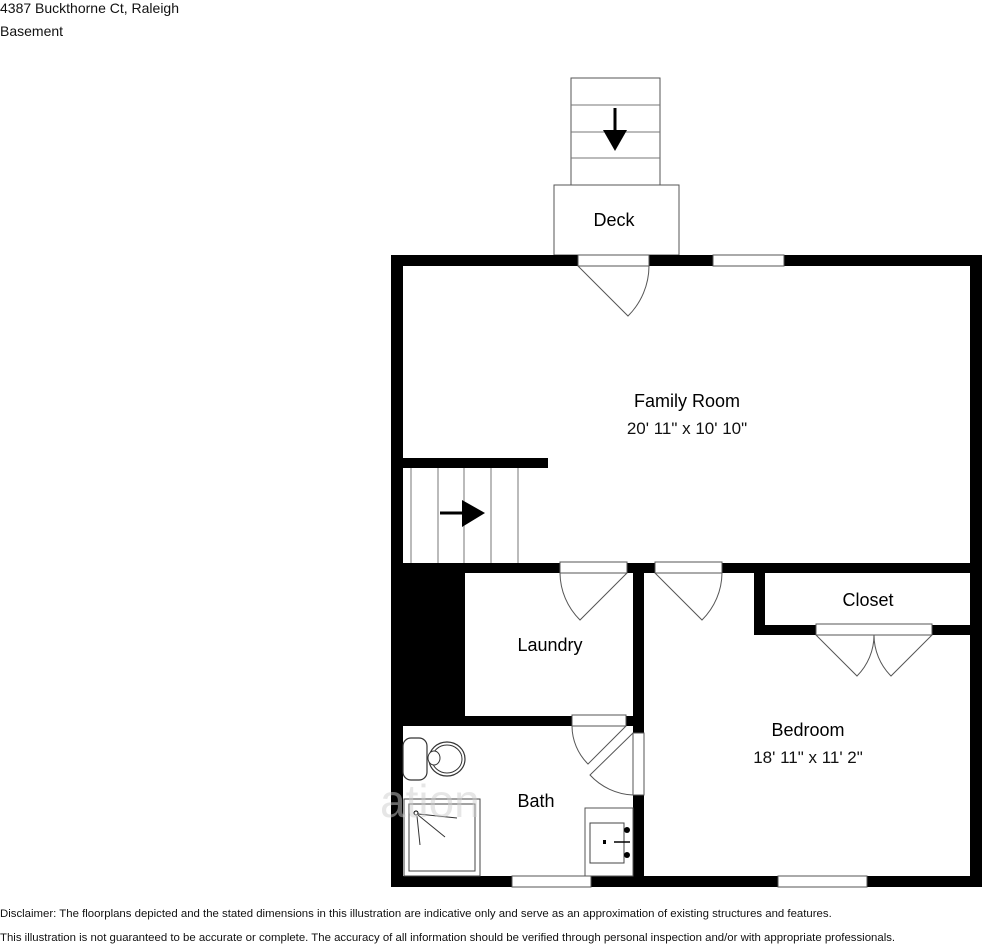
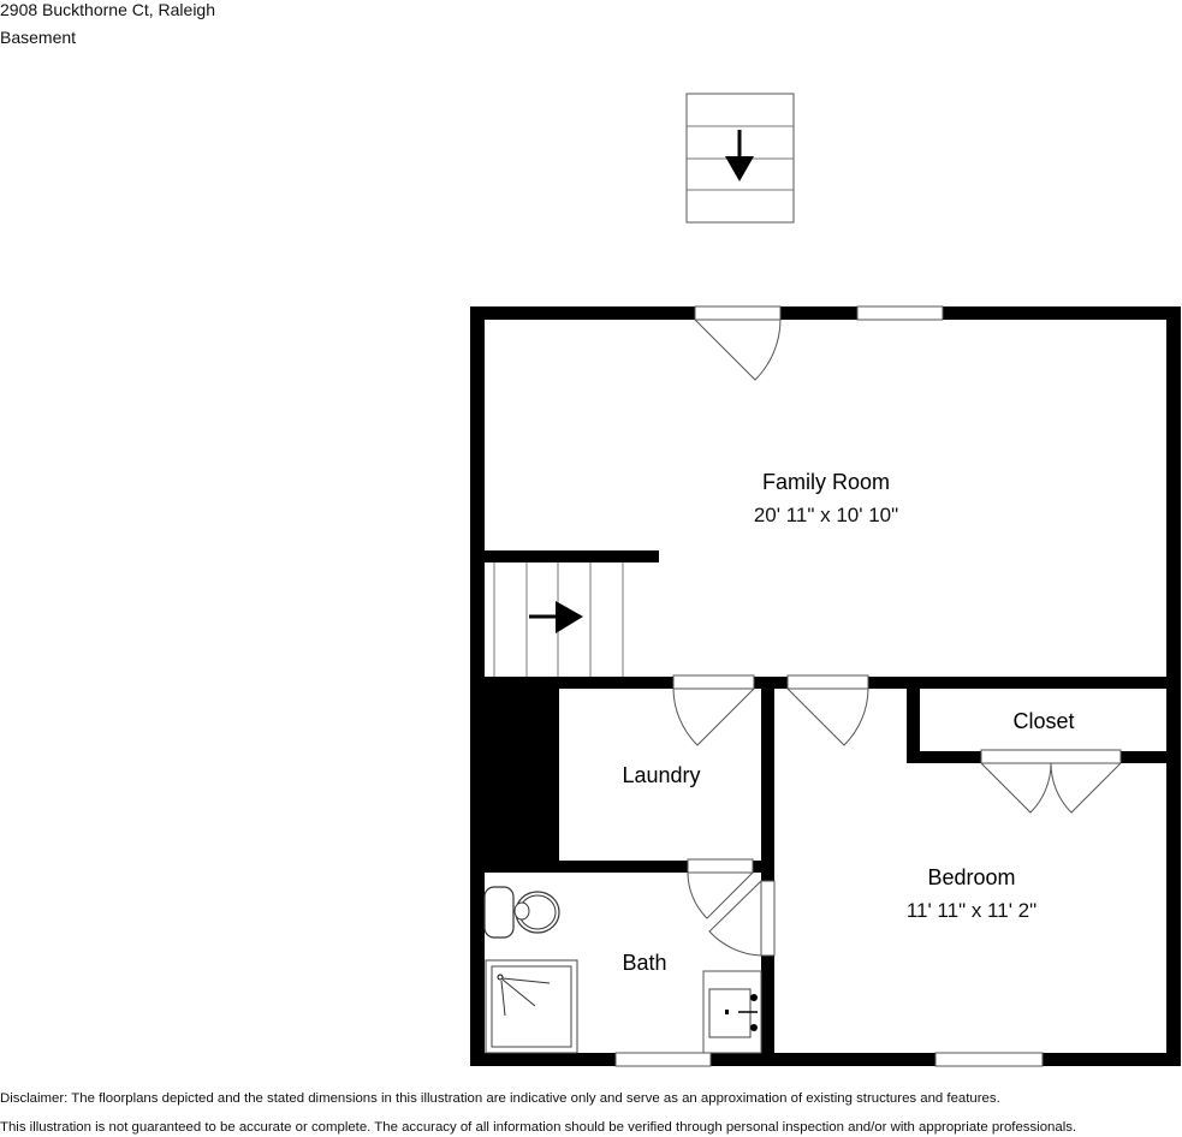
- 4387 Buckthorne Ct, Raleigh
+ 2908 Buckthorne Ct, Raleigh
  Basement
- Deck
- ation
  Family Room
  20' 11" x 10' 10"
  Laundry
  Closet
  Bedroom
- 18' 11" x 11' 2"
+ 11' 11" x 11' 2"
  Bath
  Disclaimer: The floorplans depicted and the stated dimensions in this illustration are indicative only and serve as an approximation of existing structures and features.
  This illustration is not guaranteed to be accurate or complete. The accuracy of all information should be verified through personal inspection and/or with appropriate professionals.
